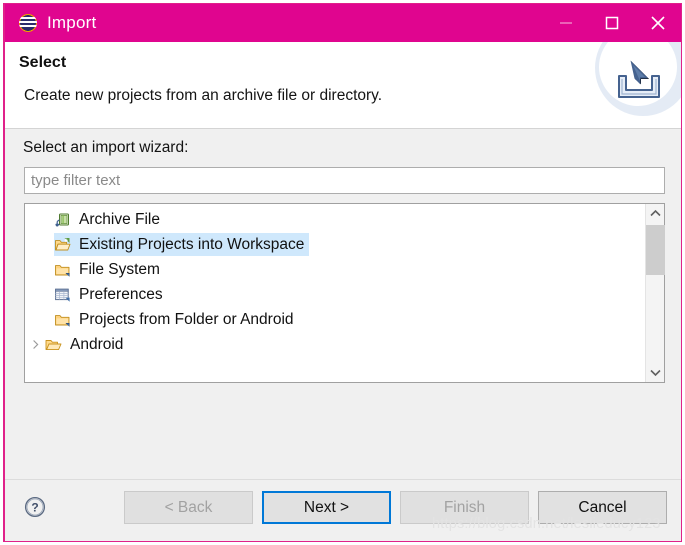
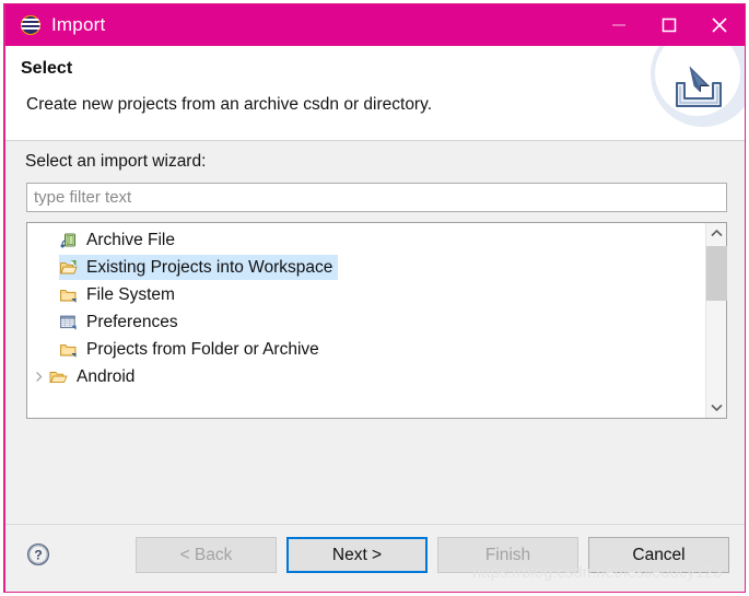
  Import
  Select
- Create new projects from an archive file or directory.
+ Create new projects from an archive csdn or directory.
  Select an import wizard:
  type filter text
  Archive File
  Existing Projects into Workspace
  File System
  Preferences
- Projects from Folder or Android
+ Projects from Folder or Archive
  Android
  ?
  < Back
  Next >
  Finish
  Cancel
  https://blog.csdn.net/leslieducy123
